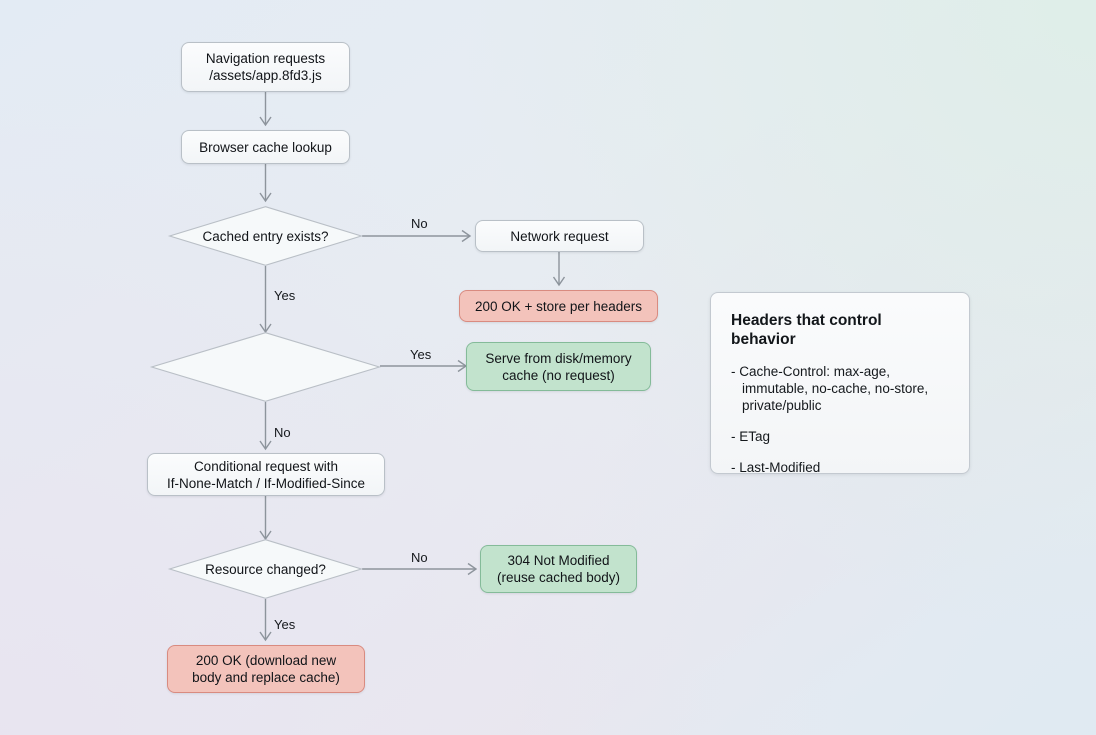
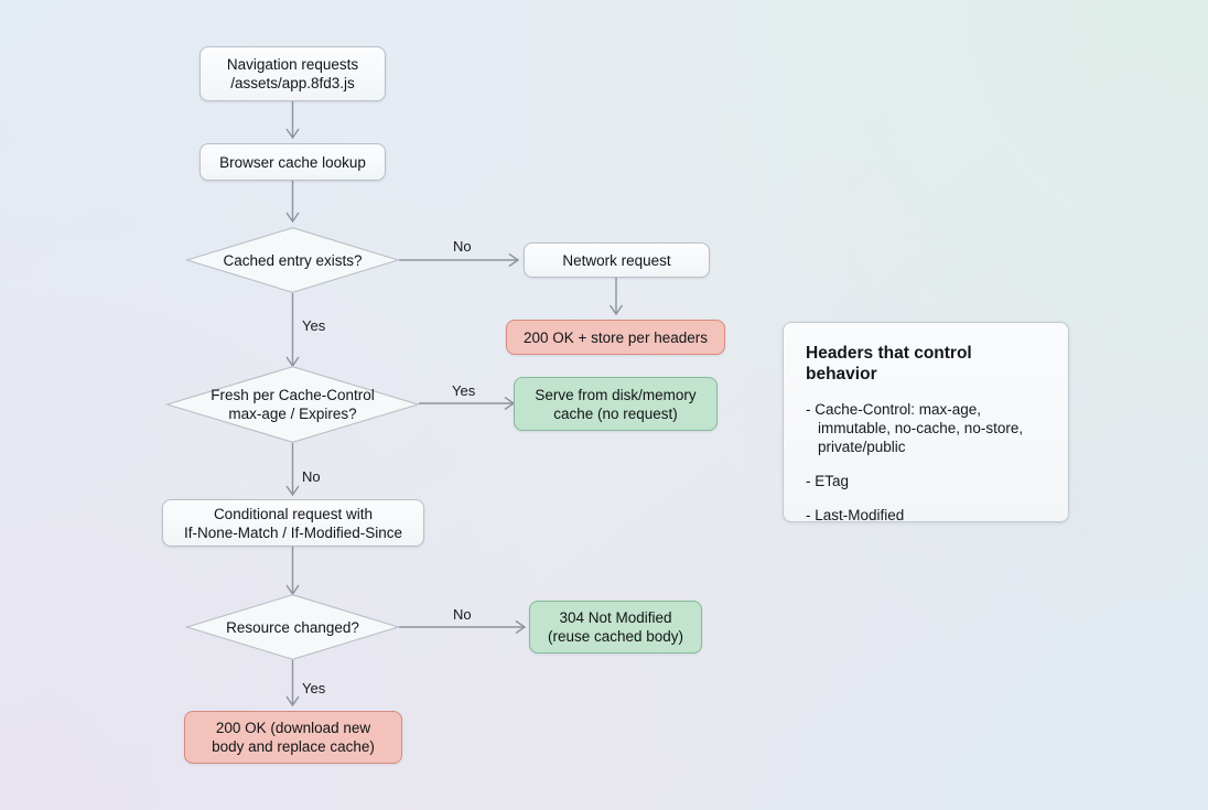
  No
  Yes
  Yes
  No
  No
  Yes
  Navigation requests
  /assets/app.8fd3.js
  Browser cache lookup
  Cached entry exists?
  Network request
  200 OK + store per headers
+ Fresh per Cache-Control
+ max-age / Expires?
  Serve from disk/memory
  cache (no request)
  Conditional request with
  If-None-Match / If-Modified-Since
  Resource changed?
  304 Not Modified
  (reuse cached body)
  200 OK (download new
  body and replace cache)
  Headers that control behavior
  - Cache-Control: max-age,
  immutable, no-cache, no-store,
  private/public
  - ETag
  - Last-Modified
